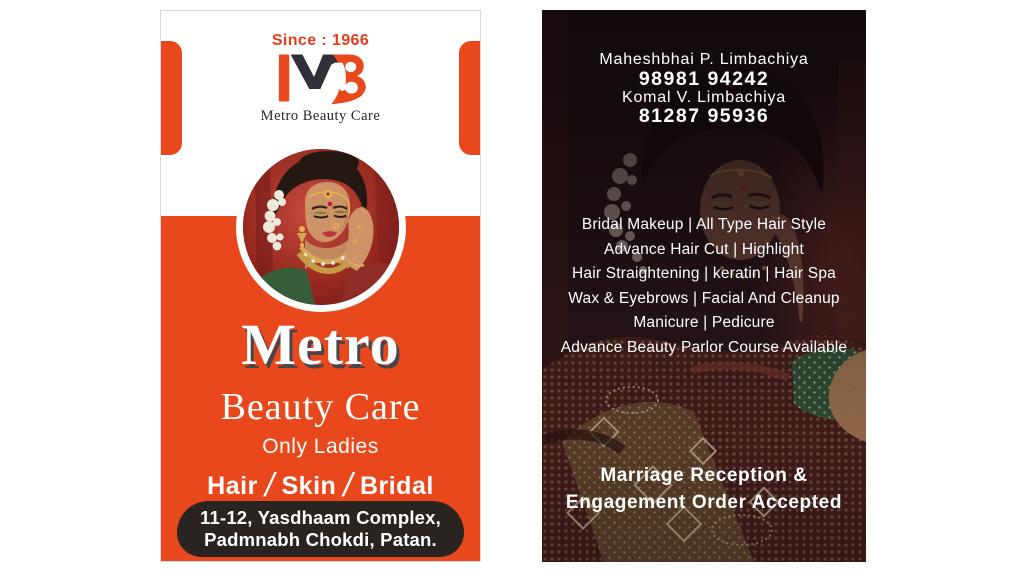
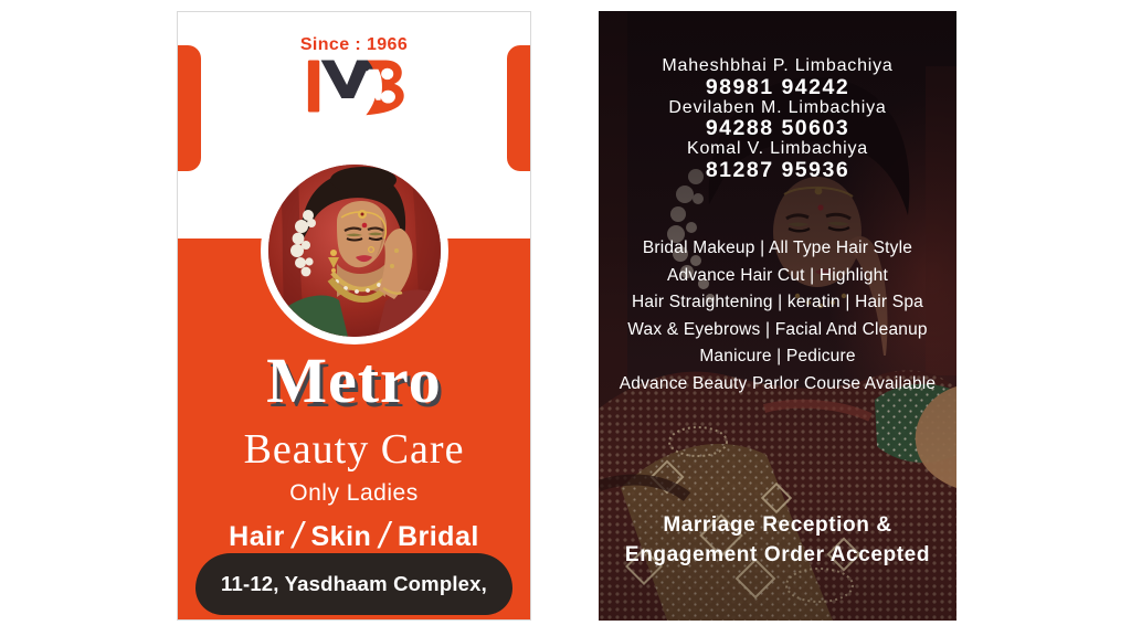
  Since : 1966
- Metro Beauty Care
  Metro
  Beauty Care
  Only Ladies
  Hair / Skin / Bridal
  11-12, Yasdhaam Complex,
- Padmnabh Chokdi, Patan.
  Maheshbhai P. Limbachiya
  98981 94242
+ Devilaben M. Limbachiya
+ 94288 50603
  Komal V. Limbachiya
  81287 95936
  Bridal Makeup | All Type Hair Style
  Advance Hair Cut | Highlight
  Hair Straightening | keratin | Hair Spa
  Wax & Eyebrows | Facial And Cleanup
  Manicure | Pedicure
  Advance Beauty Parlor Course Available
  Marriage Reception &
  Engagement Order Accepted
